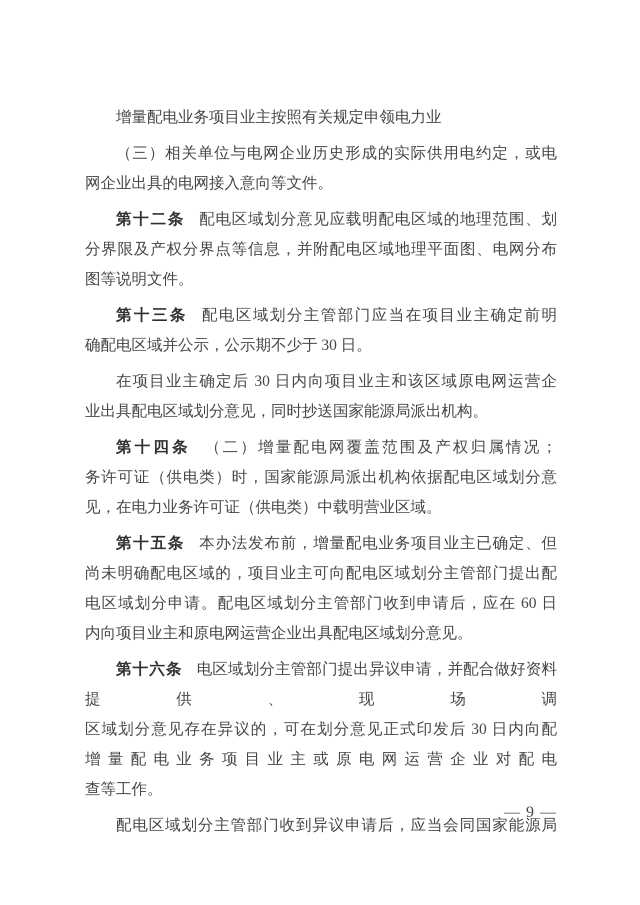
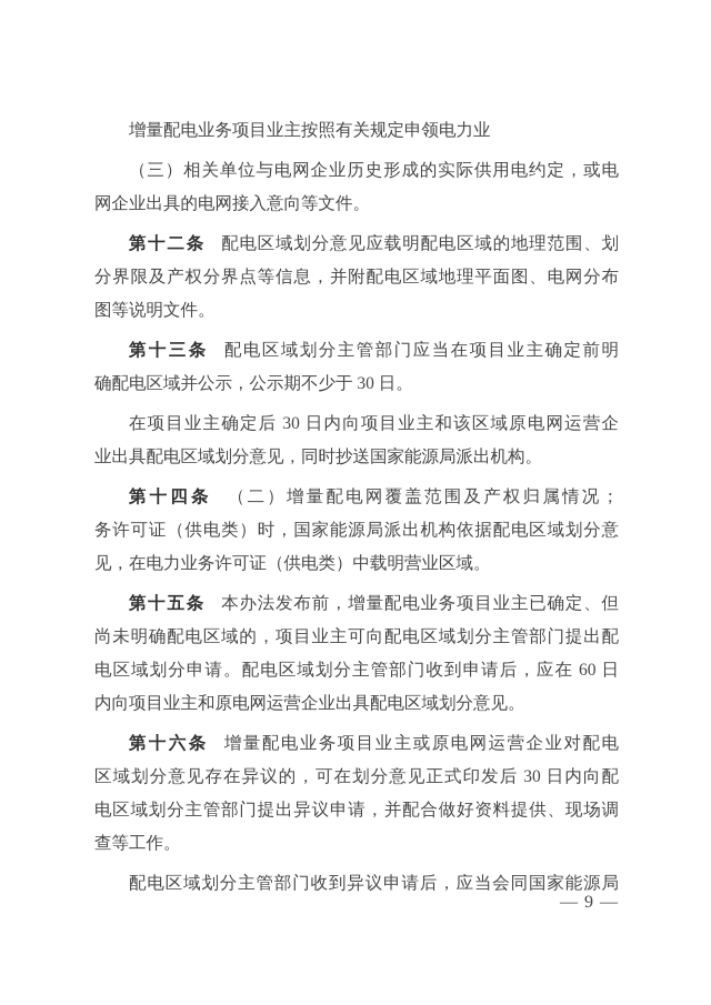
  增量配电业务项目业主按照有关规定申领电力业
  （三）相关单位与电网企业历史形成的实际供用电约定，或电
  网企业出具的电网接入意向等文件。
  第十二条 配电区域划分意见应载明配电区域的地理范围、划
  分界限及产权分界点等信息，并附配电区域地理平面图、电网分布
  图等说明文件。
  第十三条 配电区域划分主管部门应当在项目业主确定前明
  确配电区域并公示，公示期不少于 30 日。
  在项目业主确定后 30 日内向项目业主和该区域原电网运营企
  业出具配电区域划分意见，同时抄送国家能源局派出机构。
  第十四条 （二）增量配电网覆盖范围及产权归属情况；
  务许可证（供电类）时，国家能源局派出机构依据配电区域划分意
  见，在电力业务许可证（供电类）中载明营业区域。
  第十五条 本办法发布前，增量配电业务项目业主已确定、但
  尚未明确配电区域的，项目业主可向配电区域划分主管部门提出配
  电区域划分申请。配电区域划分主管部门收到申请后，应在 60 日
  内向项目业主和原电网运营企业出具配电区域划分意见。
- 第十六条 电区域划分主管部门提出异议申请，并配合做好资料提供、现场调
+ 第十六条 增量配电业务项目业主或原电网运营企业对配电
  区域划分意见存在异议的，可在划分意见正式印发后 30 日内向配
- 增量配电业务项目业主或原电网运营企业对配电
+ 电区域划分主管部门提出异议申请，并配合做好资料提供、现场调
  查等工作。
  配电区域划分主管部门收到异议申请后，应当会同国家能源局
  — 9 —
